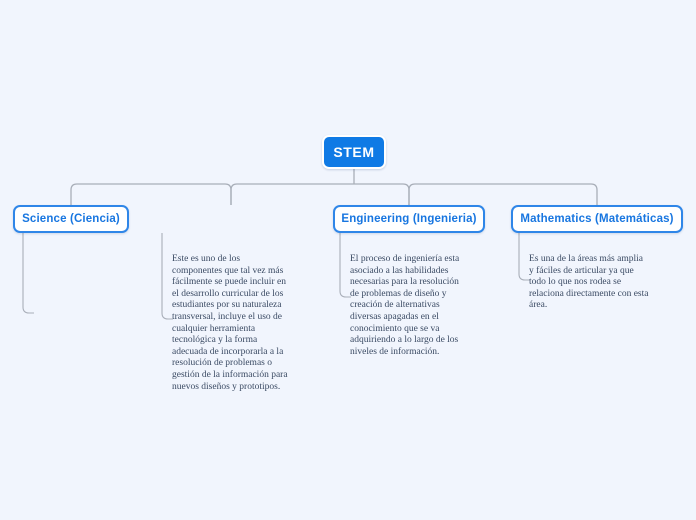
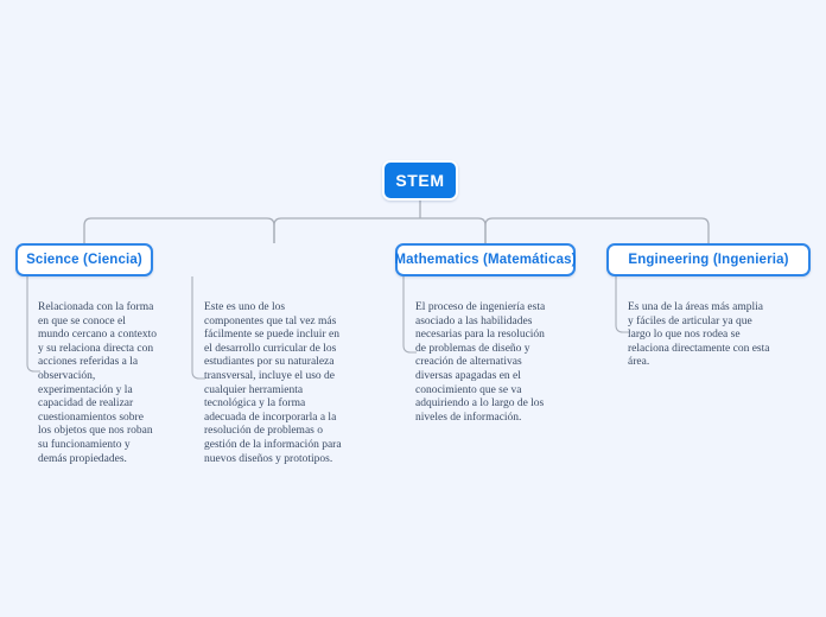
  STEM
  Science (Ciencia)
+ Relacionada con la forma en que se conoce el mundo cercano a contexto y su relaciona directa con acciones referidas a la observación, experimentación y la capacidad de realizar cuestionamientos sobre los objetos que nos roban su funcionamiento y demás propiedades.
  Este es uno de los componentes que tal vez más fácilmente se puede incluir en el desarrollo curricular de los estudiantes por su naturaleza transversal, incluye el uso de cualquier herramienta tecnológica y la forma adecuada de incorporarla a la resolución de problemas o gestión de la información para nuevos diseños y prototipos.
- Engineering (Ingenieria)
+ Mathematics (Matemáticas)
  El proceso de ingeniería esta asociado a las habilidades necesarias para la resolución de problemas de diseño y creación de alternativas diversas apagadas en el conocimiento que se va adquiriendo a lo largo de los niveles de información.
- Mathematics (Matemáticas)
+ Engineering (Ingenieria)
- Es una de la áreas más amplia y fáciles de articular ya que todo lo que nos rodea se relaciona directamente con esta área.
+ Es una de la áreas más amplia y fáciles de articular ya que largo lo que nos rodea se relaciona directamente con esta área.
